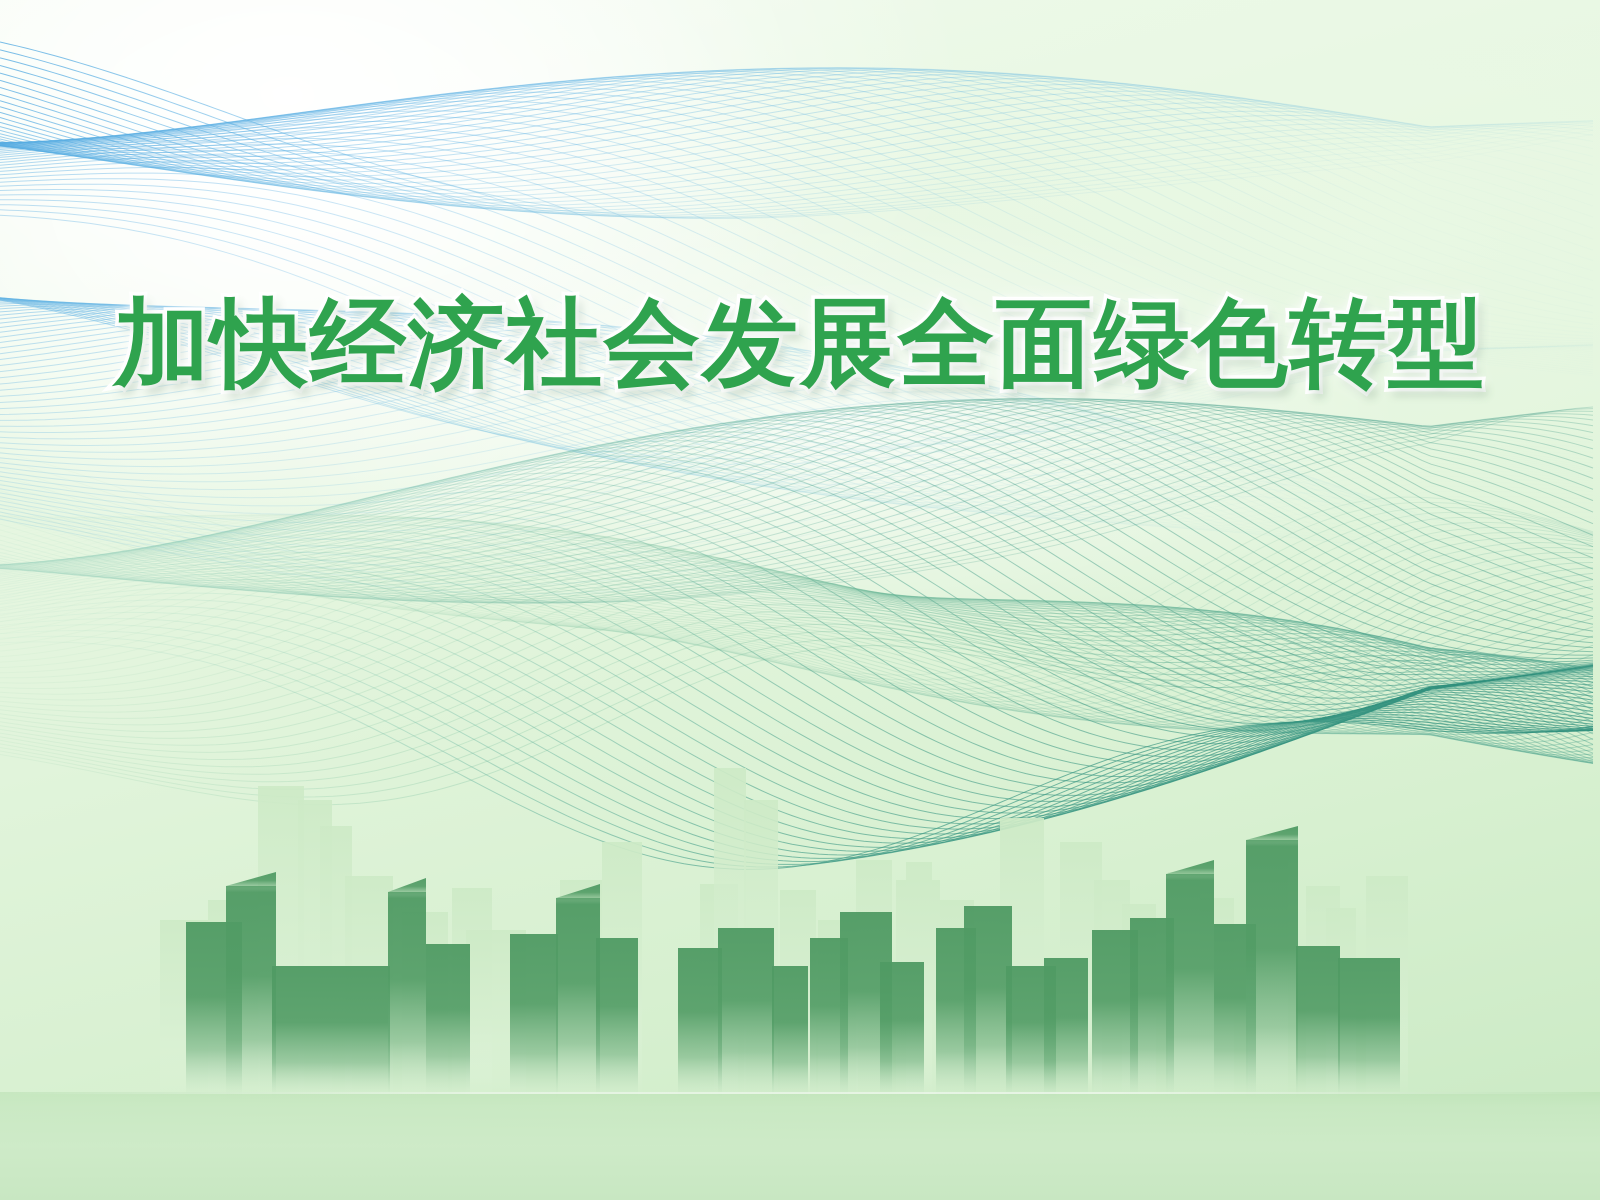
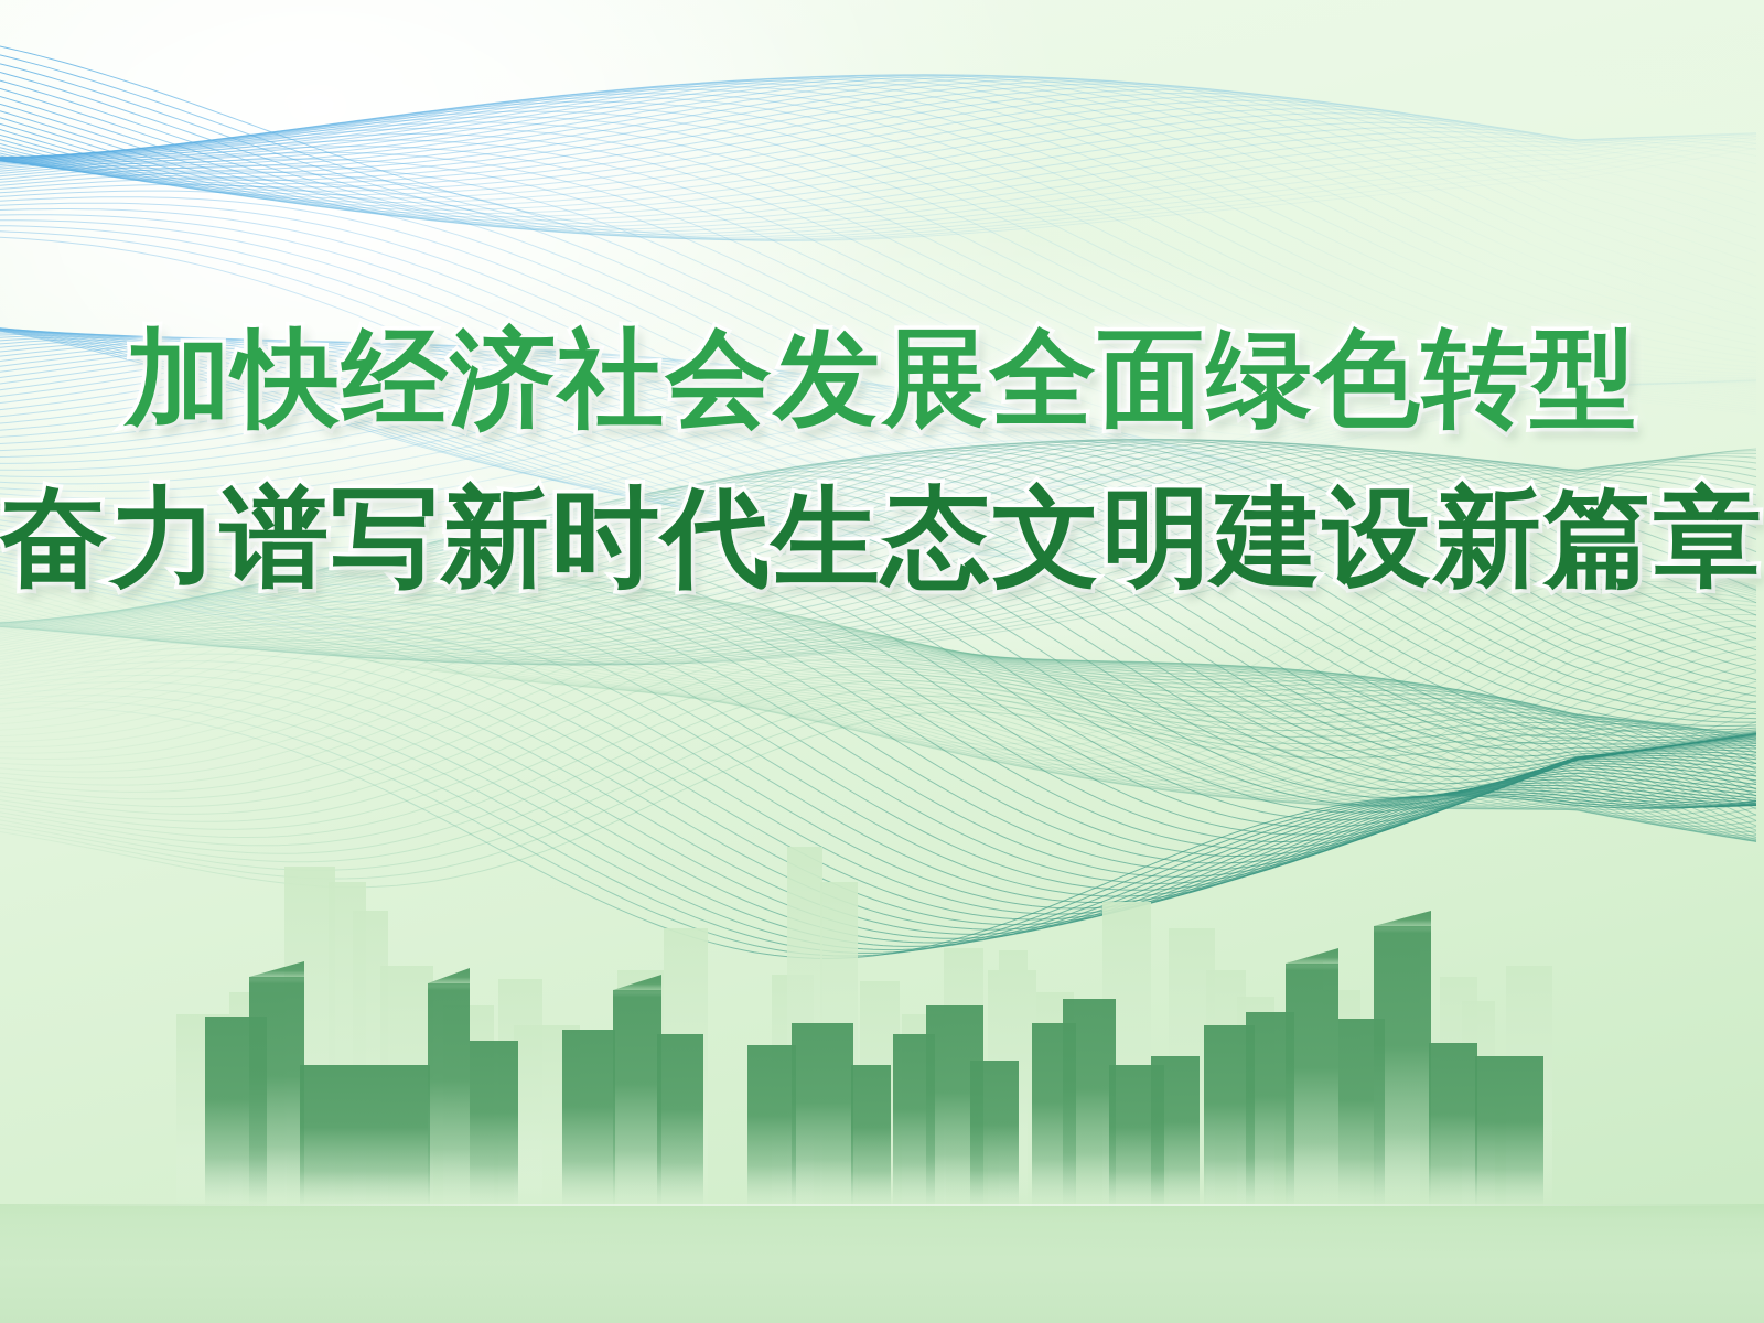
  加快经济社会发展全面绿色转型
+ 奋力谱写新时代生态文明建设新篇章
